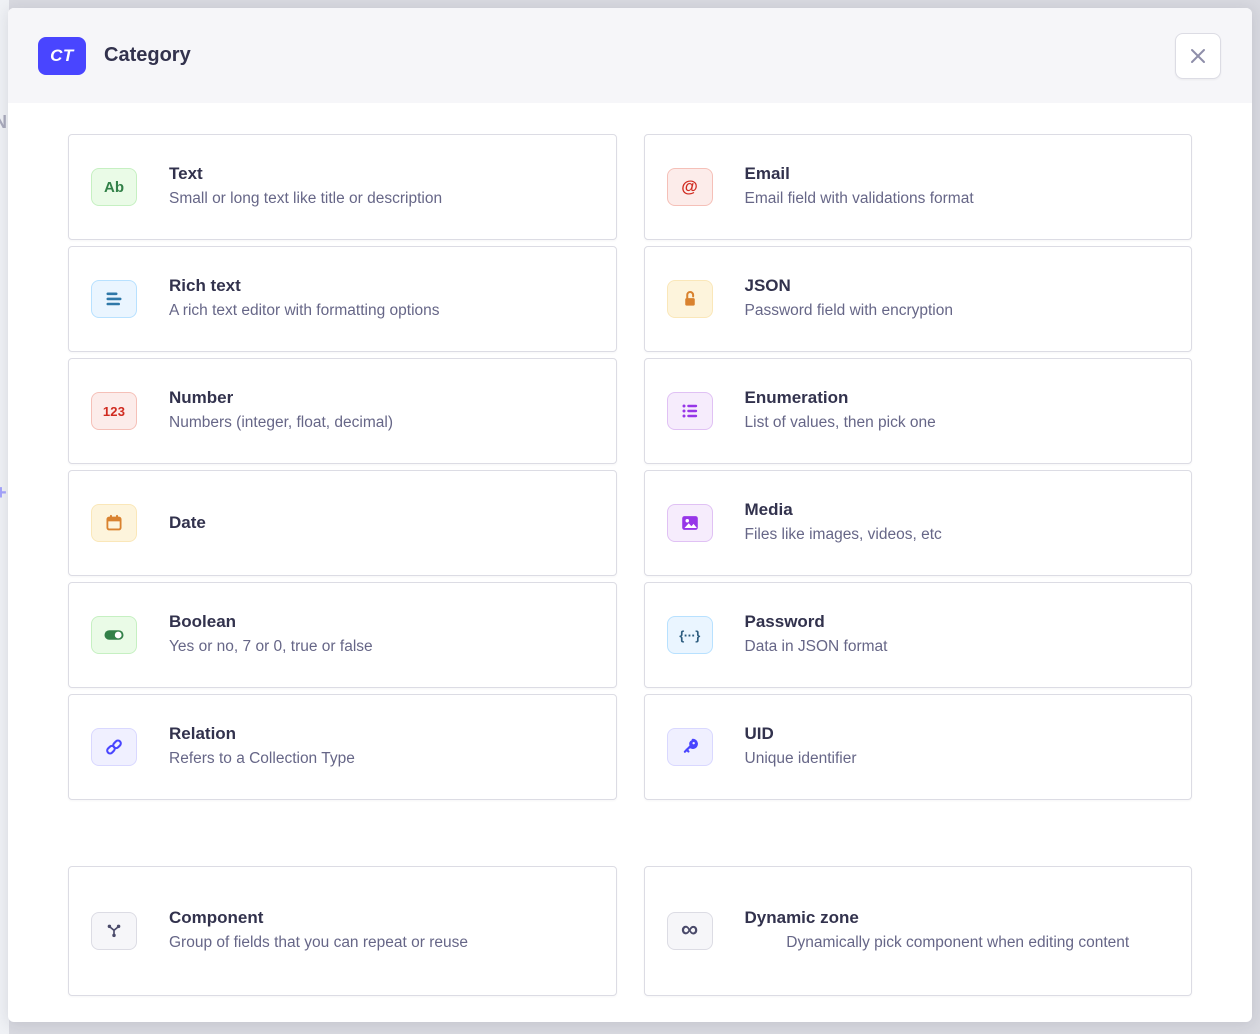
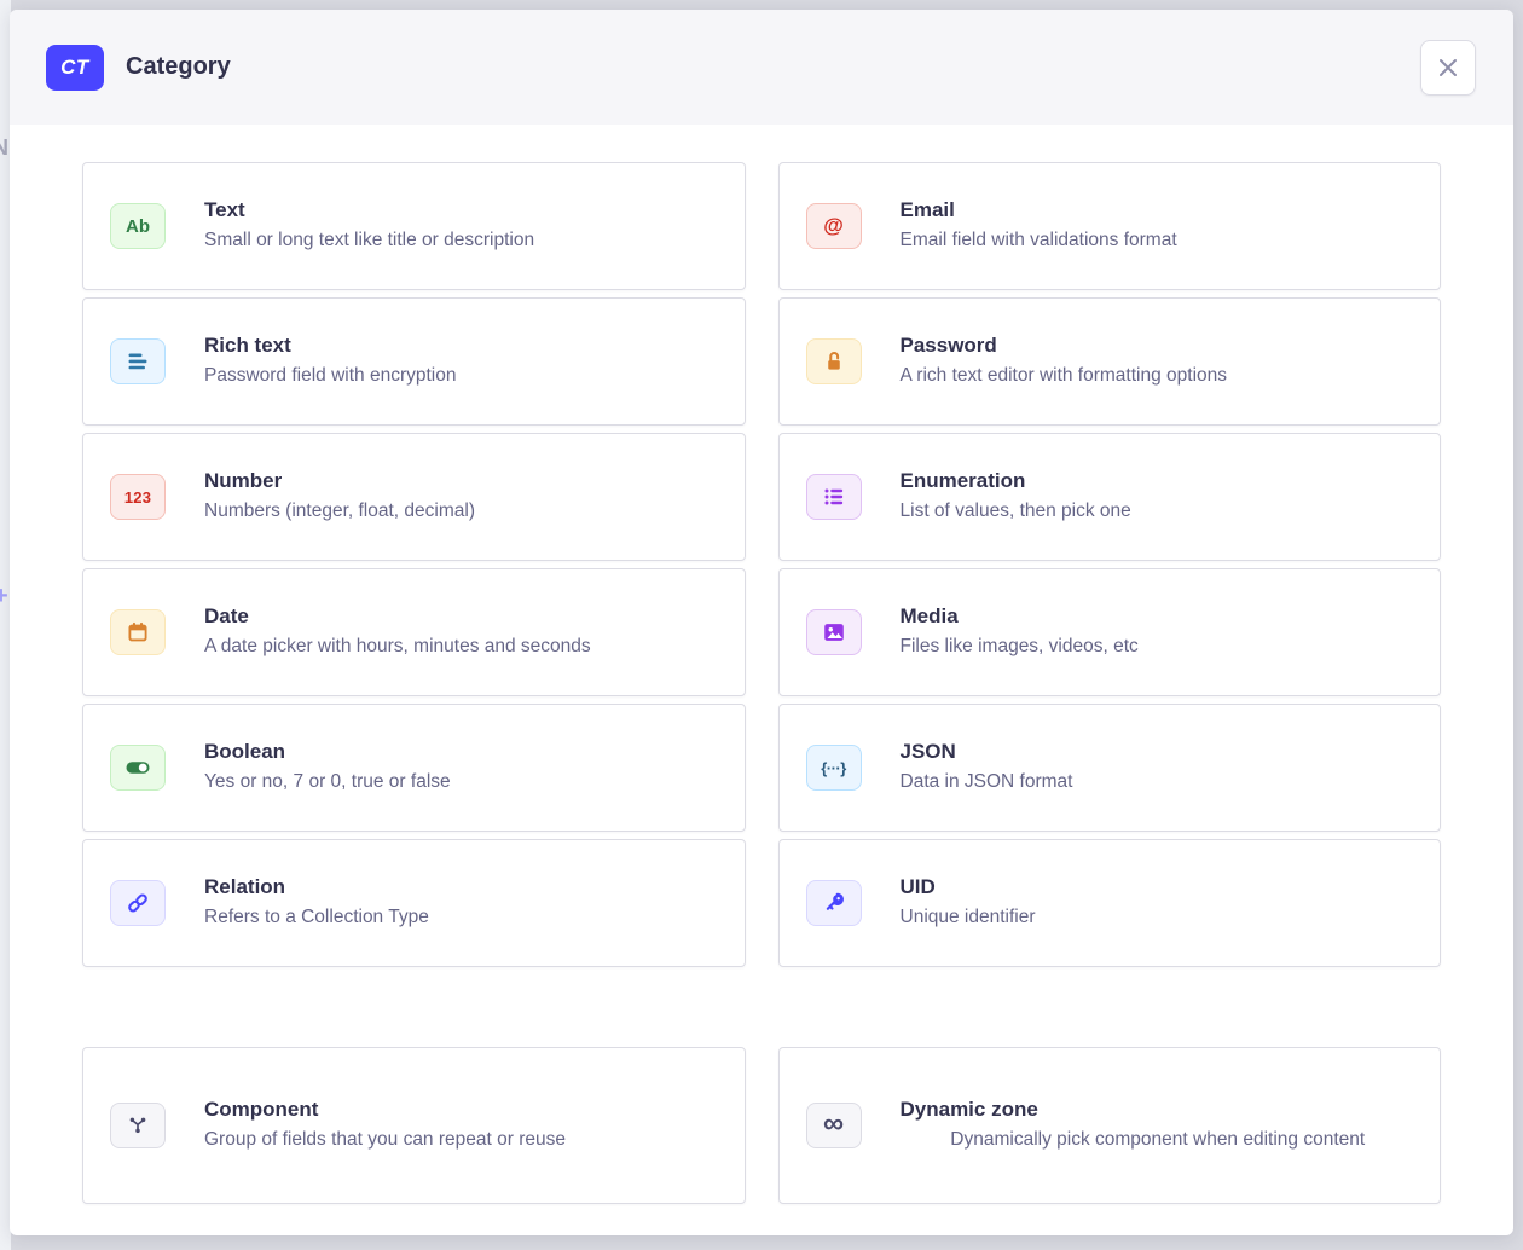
  N
  +
  CT
  Category
  Ab
  Text
  Small or long text like title or description
  @
  Email
  Email field with validations format
  Rich text
- A rich text editor with formatting options
+ Password field with encryption
- JSON
+ Password
- Password field with encryption
+ A rich text editor with formatting options
  123
  Number
  Numbers (integer, float, decimal)
  Enumeration
  List of values, then pick one
  Date
+ A date picker with hours, minutes and seconds
  Media
  Files like images, videos, etc
  Boolean
  Yes or no, 7 or 0, true or false
  {···}
- Password
+ JSON
  Data in JSON format
  Relation
  Refers to a Collection Type
  UID
  Unique identifier
  Component
  Group of fields that you can repeat or reuse
  ∞
  Dynamic zone
  Dynamically pick component when editing content
